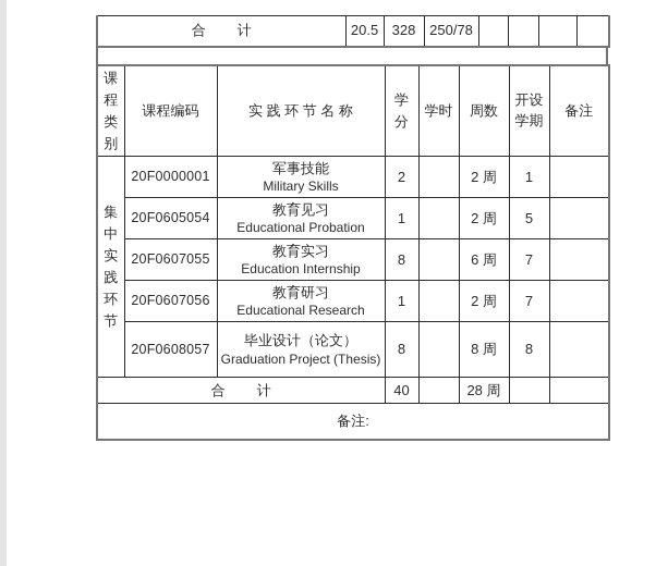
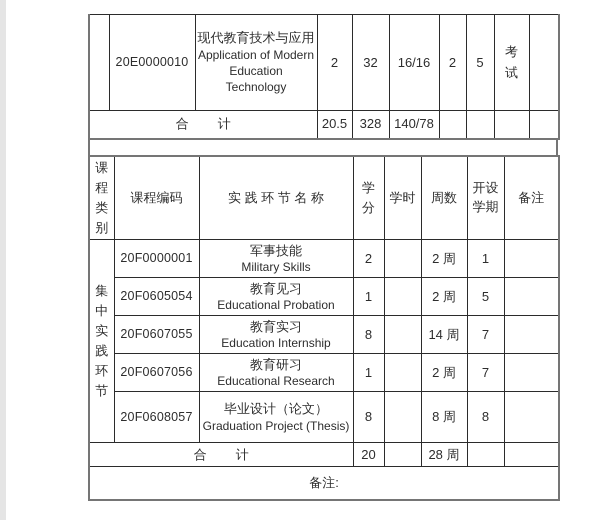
+ 	20E0000010	现代教育技术与应用 Application of Modern Education Technology	2	32	16/16	2	5	考试
- 合 计	20.5	328	250/78
+ 合 计	20.5	328	140/78
  课程类别	课程编码	实 践 环 节 名 称	学分	学时	周数	开设学期	备注
  集中实践环节	20F0000001	军事技能 Military Skills	2		2 周	1
  20F0605054	教育见习 Educational Probation	1		2 周	5
- 20F0607055	教育实习 Education Internship	8		6 周	7
+ 20F0607055	教育实习 Education Internship	8		14 周	7
  20F0607056	教育研习 Educational Research	1		2 周	7
  20F0608057	毕业设计（论文） Graduation Project (Thesis)	8		8 周	8
- 合 计	40		28 周
+ 合 计	20		28 周
  备注:
